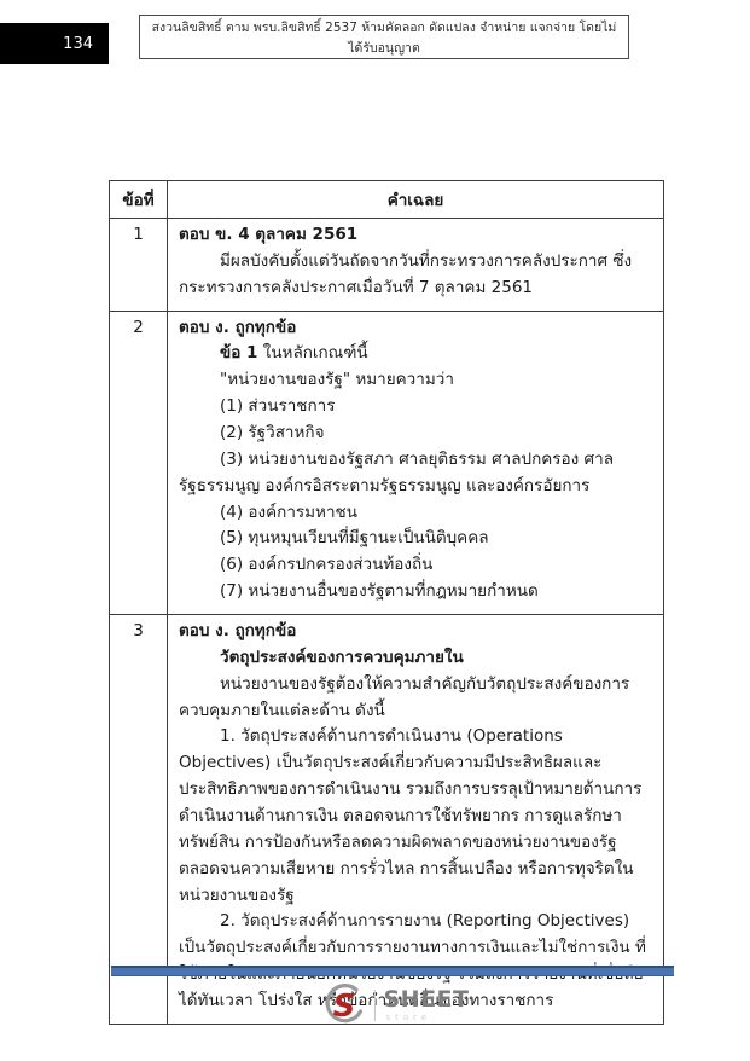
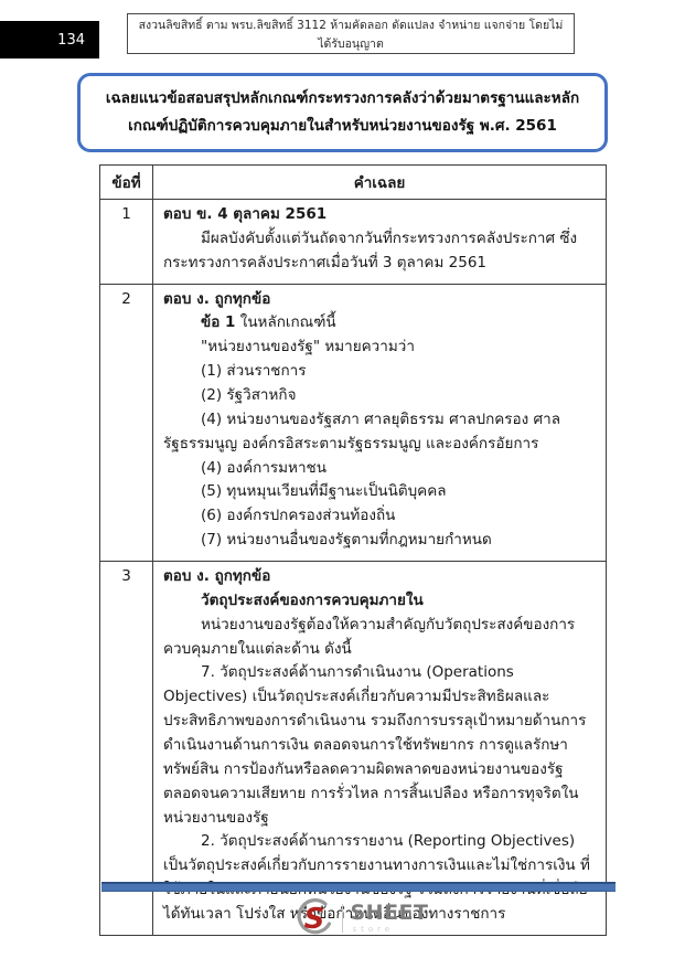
  134
- สงวนลิขสิทธิ์ ตาม พรบ.ลิขสิทธิ์ 2537 ห้ามคัดลอก ดัดแปลง จำหน่าย แจกจ่าย โดยไม่ได้รับอนุญาต
+ สงวนลิขสิทธิ์ ตาม พรบ.ลิขสิทธิ์ 3112 ห้ามคัดลอก ดัดแปลง จำหน่าย แจกจ่าย โดยไม่ได้รับอนุญาต
+ เฉลยแนวข้อสอบสรุปหลักเกณฑ์กระทรวงการคลังว่าด้วยมาตรฐานและหลักเกณฑ์ปฏิบัติการควบคุมภายในสำหรับหน่วยงานของรัฐ พ.ศ. 2561
  ข้อที่	คำเฉลย
- 1	ตอบ ข. 4 ตุลาคม 2561 มีผลบังคับตั้งแต่วันถัดจากวันที่กระทรวงการคลังประกาศ ซึ่งกระทรวงการคลังประกาศเมื่อวันที่ 7 ตุลาคม 2561
+ 1	ตอบ ข. 4 ตุลาคม 2561 มีผลบังคับตั้งแต่วันถัดจากวันที่กระทรวงการคลังประกาศ ซึ่งกระทรวงการคลังประกาศเมื่อวันที่ 3 ตุลาคม 2561
- 2	ตอบ ง. ถูกทุกข้อ ข้อ 1 ในหลักเกณฑ์นี้ "หน่วยงานของรัฐ" หมายความว่า (1) ส่วนราชการ (2) รัฐวิสาหกิจ (3) หน่วยงานของรัฐสภา ศาลยุติธรรม ศาลปกครอง ศาลรัฐธรรมนูญ องค์กรอิสระตามรัฐธรรมนูญ และองค์กรอัยการ (4) องค์การมหาชน (5) ทุนหมุนเวียนที่มีฐานะเป็นนิติบุคคล (6) องค์กรปกครองส่วนท้องถิ่น (7) หน่วยงานอื่นของรัฐตามที่กฎหมายกำหนด
+ 2	ตอบ ง. ถูกทุกข้อ ข้อ 1 ในหลักเกณฑ์นี้ "หน่วยงานของรัฐ" หมายความว่า (1) ส่วนราชการ (2) รัฐวิสาหกิจ (4) หน่วยงานของรัฐสภา ศาลยุติธรรม ศาลปกครอง ศาลรัฐธรรมนูญ องค์กรอิสระตามรัฐธรรมนูญ และองค์กรอัยการ (4) องค์การมหาชน (5) ทุนหมุนเวียนที่มีฐานะเป็นนิติบุคคล (6) องค์กรปกครองส่วนท้องถิ่น (7) หน่วยงานอื่นของรัฐตามที่กฎหมายกำหนด
- 3	ตอบ ง. ถูกทุกข้อ วัตถุประสงค์ของการควบคุมภายใน หน่วยงานของรัฐต้องให้ความสำคัญกับวัตถุประสงค์ของการควบคุมภายในแต่ละด้าน ดังนี้ 1. วัตถุประสงค์ด้านการดำเนินงาน (Operations Objectives) เป็นวัตถุประสงค์เกี่ยวกับความมีประสิทธิผลและประสิทธิภาพของการดำเนินงาน รวมถึงการบรรลุเป้าหมายด้านการดำเนินงานด้านการเงิน ตลอดจนการใช้ทรัพยากร การดูแลรักษาทรัพย์สิน การป้องกันหรือลดความผิดพลาดของหน่วยงานของรัฐ ตลอดจนความเสียหาย การรั่วไหล การสิ้นเปลือง หรือการทุจริตในหน่วยงานของรัฐ 2. วัตถุประสงค์ด้านการรายงาน (Reporting Objectives) เป็นวัตถุประสงค์เกี่ยวกับการรายงานทางการเงินและไม่ใช่การเงิน ที่ได้ทันเวลา โปร่งใส หรือข้อกำหนดอื่นของทางราชการ
+ 3	ตอบ ง. ถูกทุกข้อ วัตถุประสงค์ของการควบคุมภายใน หน่วยงานของรัฐต้องให้ความสำคัญกับวัตถุประสงค์ของการควบคุมภายในแต่ละด้าน ดังนี้ 7. วัตถุประสงค์ด้านการดำเนินงาน (Operations Objectives) เป็นวัตถุประสงค์เกี่ยวกับความมีประสิทธิผลและประสิทธิภาพของการดำเนินงาน รวมถึงการบรรลุเป้าหมายด้านการดำเนินงานด้านการเงิน ตลอดจนการใช้ทรัพยากร การดูแลรักษาทรัพย์สิน การป้องกันหรือลดความผิดพลาดของหน่วยงานของรัฐ ตลอดจนความเสียหาย การรั่วไหล การสิ้นเปลือง หรือการทุจริตในหน่วยงานของรัฐ 2. วัตถุประสงค์ด้านการรายงาน (Reporting Objectives) เป็นวัตถุประสงค์เกี่ยวกับการรายงานทางการเงินและไม่ใช่การเงิน ที่ได้ทันเวลา โปร่งใส หรือข้อกำหนดอื่นของทางราชการ
  S
  SHEET
  store
